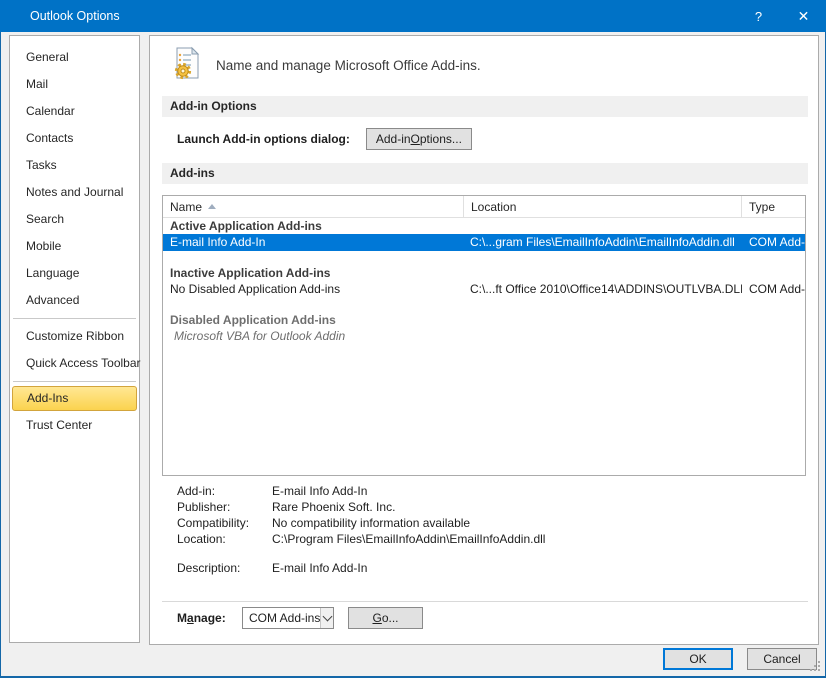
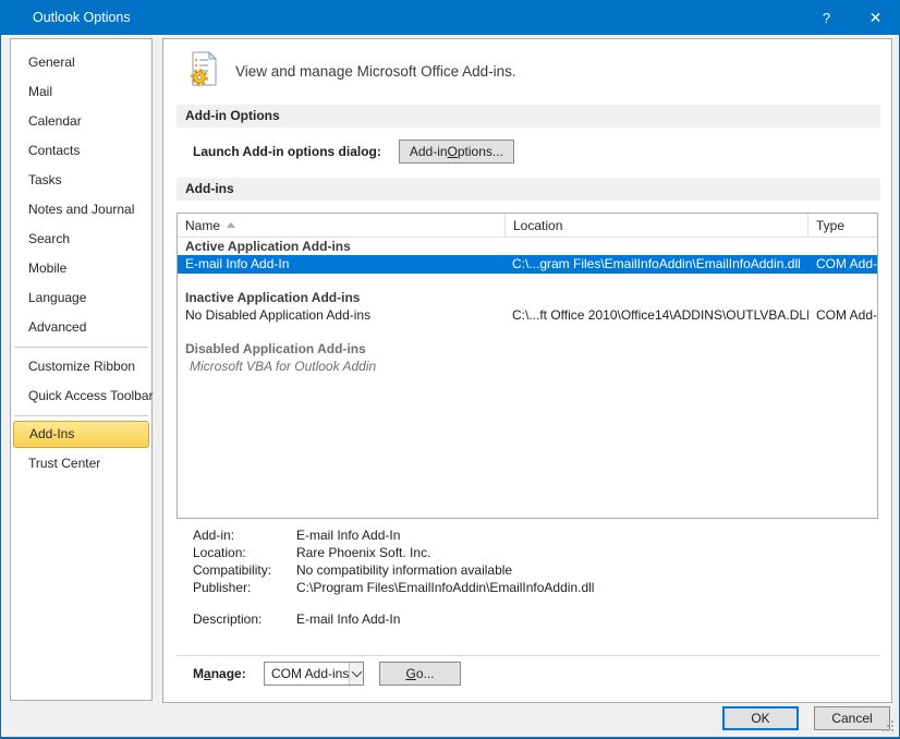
  Outlook Options
  ?
  ✕
  General
  Mail
  Calendar
  Contacts
  Tasks
  Notes and Journal
  Search
  Mobile
  Language
  Advanced
  Customize Ribbon
  Quick Access Toolbar
  Add-Ins
  Trust Center
- Name and manage Microsoft Office Add-ins.
+ View and manage Microsoft Office Add-ins.
  Add-in Options
  Launch Add-in options dialog:
  Add-in
  O
  ptions...
  Add-ins
  Name
  Location
  Type
  Active Application Add-ins
  E-mail Info Add-In
  C:\...gram Files\EmailInfoAddin\EmailInfoAddin.dll
  COM Add-
  Inactive Application Add-ins
  No Disabled Application Add-ins
  C:\...ft Office 2010\Office14\ADDINS\OUTLVBA.DL
  COM Add-
  Disabled Application Add-ins
  Microsoft VBA for Outlook Addin
  Add-in:
  E-mail Info Add-In
- Publisher:
+ Location:
  Rare Phoenix Soft. Inc.
  Compatibility:
  No compatibility information available
- Location:
+ Publisher:
  C:\Program Files\EmailInfoAddin\EmailInfoAddin.dll
  Description:
  E-mail Info Add-In
  Manage:
  COM Add-ins
  G
  o...
  OK
  Cancel
